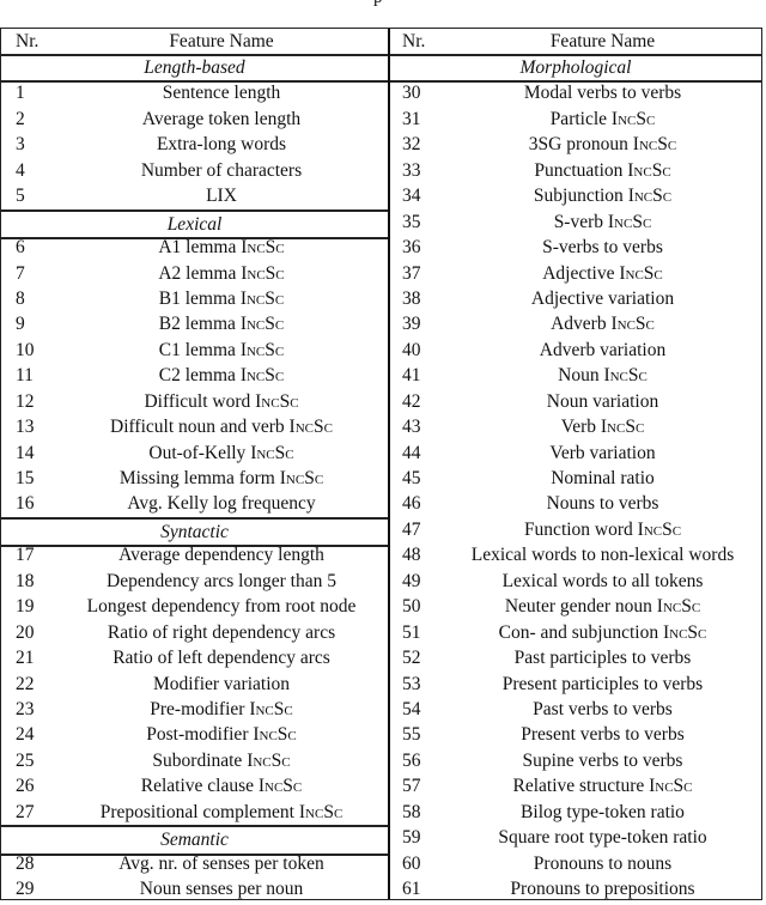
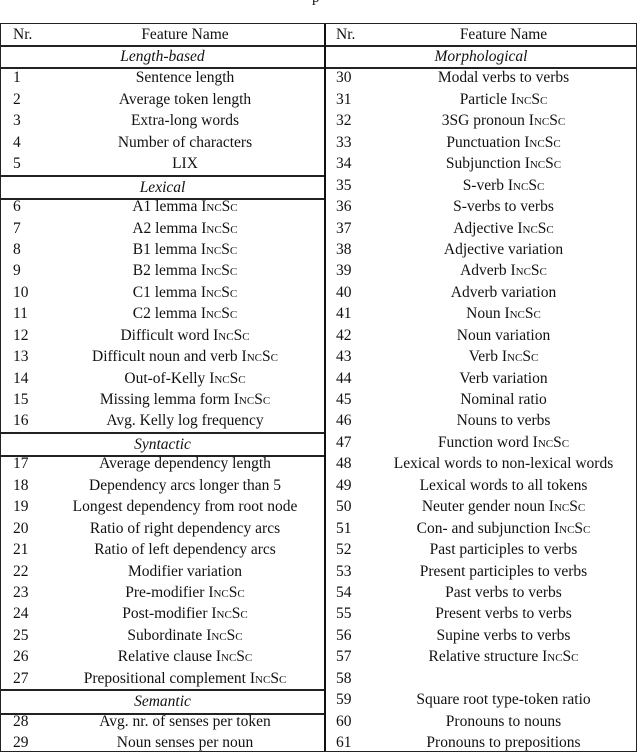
  Nr.
  Feature Name
  Length-based
  1
  Sentence length
  2
  Average token length
  3
  Extra-long words
  4
  Number of characters
  5
  LIX
  Lexical
  6
  A1 lemma IncSc
  7
  A2 lemma IncSc
  8
  B1 lemma IncSc
  9
  B2 lemma IncSc
  10
  C1 lemma IncSc
  11
  C2 lemma IncSc
  12
  Difficult word IncSc
  13
  Difficult noun and verb IncSc
  14
  Out-of-Kelly IncSc
  15
  Missing lemma form IncSc
  16
  Avg. Kelly log frequency
  Syntactic
  17
  Average dependency length
  18
  Dependency arcs longer than 5
  19
  Longest dependency from root node
  20
  Ratio of right dependency arcs
  21
  Ratio of left dependency arcs
  22
  Modifier variation
  23
  Pre-modifier IncSc
  24
  Post-modifier IncSc
  25
  Subordinate IncSc
  26
  Relative clause IncSc
  27
  Prepositional complement IncSc
  Semantic
  28
  Avg. nr. of senses per token
  29
  Noun senses per noun
  Nr.
  Feature Name
  Morphological
  30
  Modal verbs to verbs
  31
  Particle IncSc
  32
  3SG pronoun IncSc
  33
  Punctuation IncSc
  34
  Subjunction IncSc
  35
  S-verb IncSc
  36
  S-verbs to verbs
  37
  Adjective IncSc
  38
  Adjective variation
  39
  Adverb IncSc
  40
  Adverb variation
  41
  Noun IncSc
  42
  Noun variation
  43
  Verb IncSc
  44
  Verb variation
  45
  Nominal ratio
  46
  Nouns to verbs
  47
  Function word IncSc
  48
  Lexical words to non-lexical words
  49
  Lexical words to all tokens
  50
  Neuter gender noun IncSc
  51
  Con- and subjunction IncSc
  52
  Past participles to verbs
  53
  Present participles to verbs
  54
  Past verbs to verbs
  55
  Present verbs to verbs
  56
  Supine verbs to verbs
  57
  Relative structure IncSc
  58
- Bilog type-token ratio
  59
  Square root type-token ratio
  60
  Pronouns to nouns
  61
  Pronouns to prepositions
